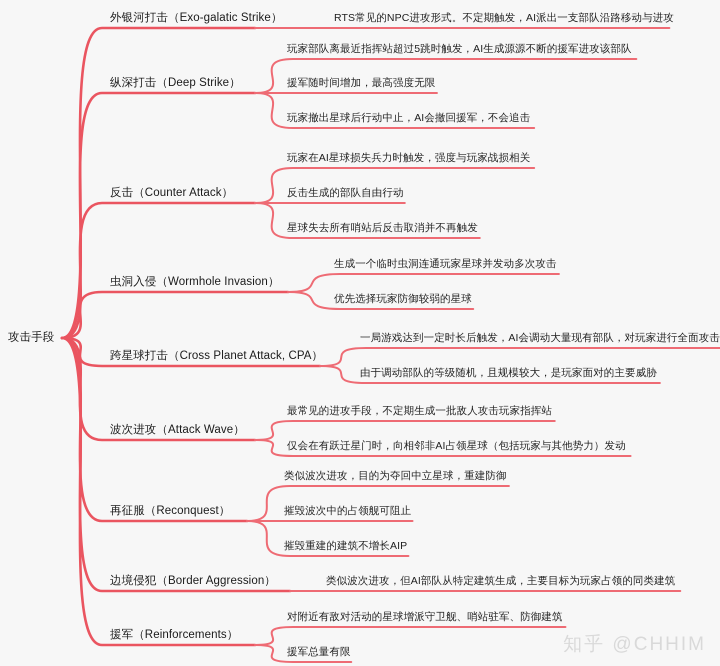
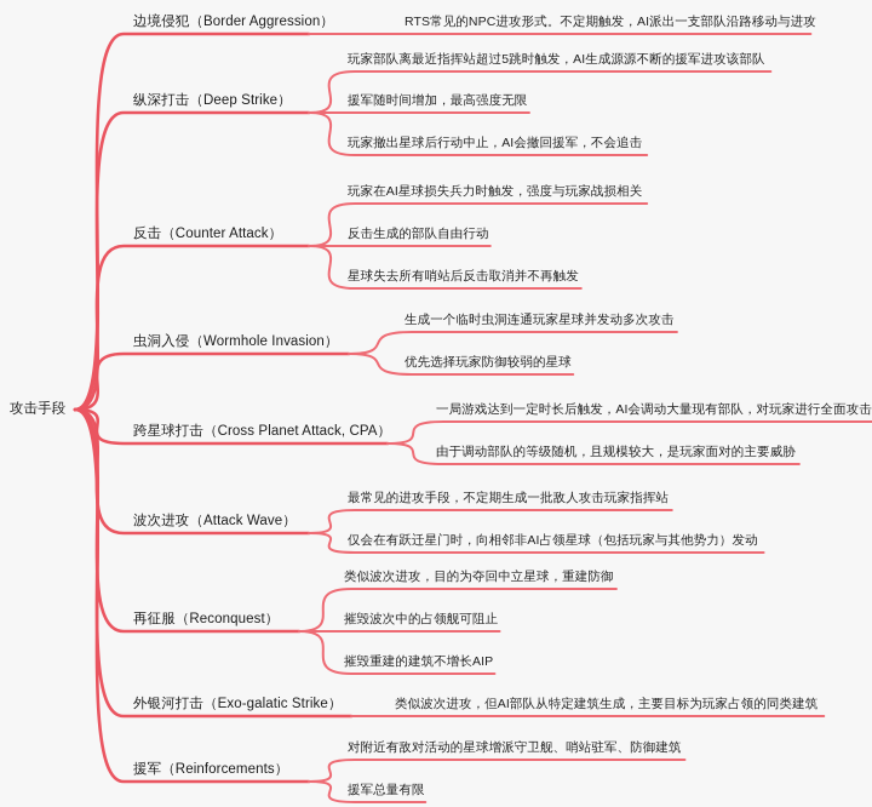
  攻击手段
- 外银河打击（Exo-galatic Strike）
+ 边境侵犯（Border Aggression）
  RTS常见的NPC进攻形式。不定期触发，AI派出一支部队沿路移动与进攻
  纵深打击（Deep Strike）
  玩家部队离最近指挥站超过5跳时触发，AI生成源源不断的援军进攻该部队
  援军随时间增加，最高强度无限
  玩家撤出星球后行动中止，AI会撤回援军，不会追击
  反击（Counter Attack）
  玩家在AI星球损失兵力时触发，强度与玩家战损相关
  反击生成的部队自由行动
  星球失去所有哨站后反击取消并不再触发
  虫洞入侵（Wormhole Invasion）
  生成一个临时虫洞连通玩家星球并发动多次攻击
  优先选择玩家防御较弱的星球
  跨星球打击（Cross Planet Attack, CPA）
  一局游戏达到一定时长后触发，AI会调动大量现有部队，对玩家进行全面攻击
  由于调动部队的等级随机，且规模较大，是玩家面对的主要威胁
  波次进攻（Attack Wave）
  最常见的进攻手段，不定期生成一批敌人攻击玩家指挥站
  仅会在有跃迁星门时，向相邻非AI占领星球（包括玩家与其他势力）发动
  再征服（Reconquest）
  类似波次进攻，目的为夺回中立星球，重建防御
  摧毁波次中的占领舰可阻止
  摧毁重建的建筑不增长AIP
- 边境侵犯（Border Aggression）
+ 外银河打击（Exo-galatic Strike）
  类似波次进攻，但AI部队从特定建筑生成，主要目标为玩家占领的同类建筑
  援军（Reinforcements）
  对附近有敌对活动的星球增派守卫舰、哨站驻军、防御建筑
  援军总量有限
- 知乎 @CHHIM
